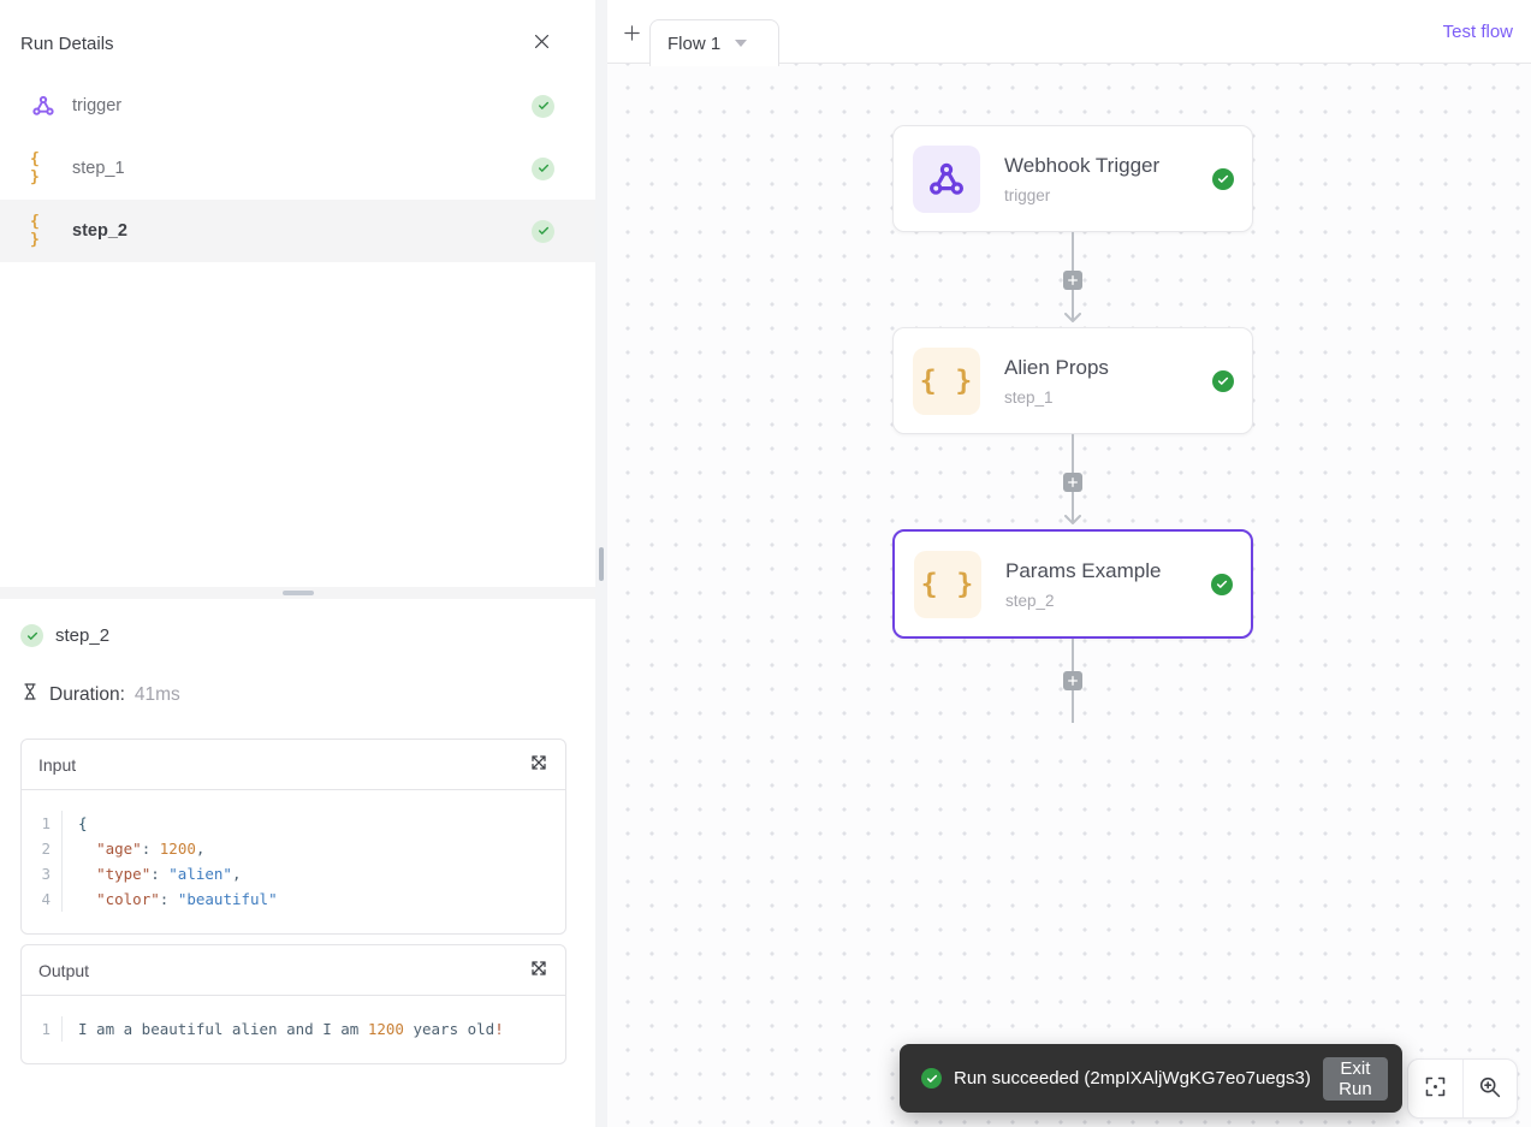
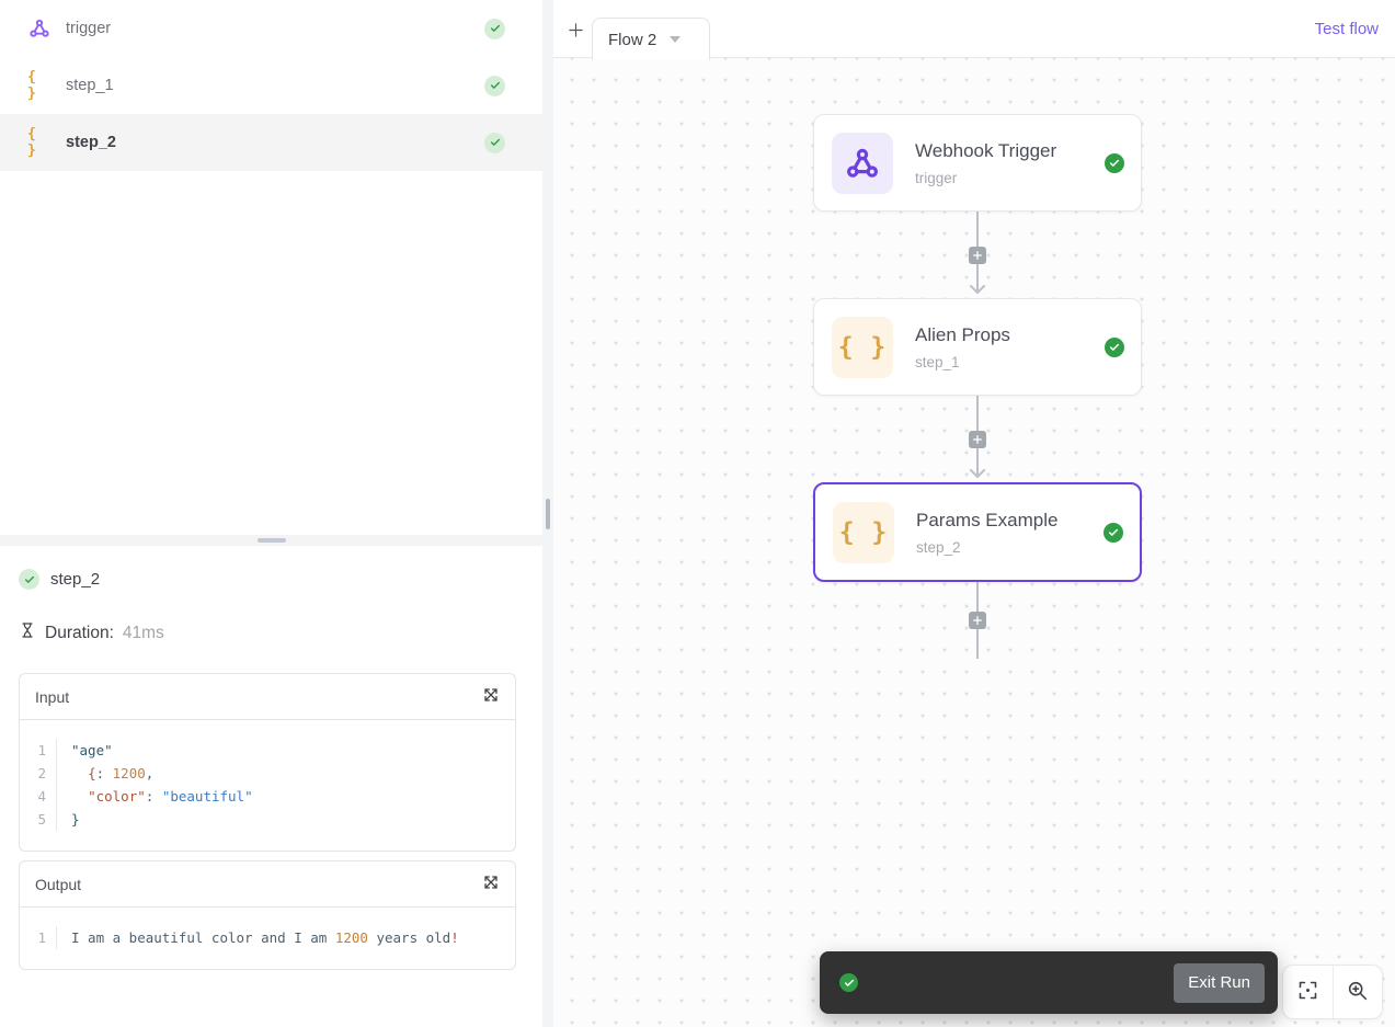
- Run Details
  trigger
  step_1
  step_2
  step_2
  Duration:
  41ms
  Input
  1
- {
+ "age"
  2
- "age": 1200,
+ {: 1200,
- 3
- "type": "alien",
  4
  "color": "beautiful"
+ 5
+ }
  Output
  1
- I am a beautiful alien and I am 1200 years old!
+ I am a beautiful color and I am 1200 years old!
- Flow 1
+ Flow 2
  Test flow
  Webhook Trigger
  trigger
  Alien Props
  step_1
  Params Example
  step_2
- Run succeeded (2mpIXAljWgKG7eo7uegs3)
  Exit Run
